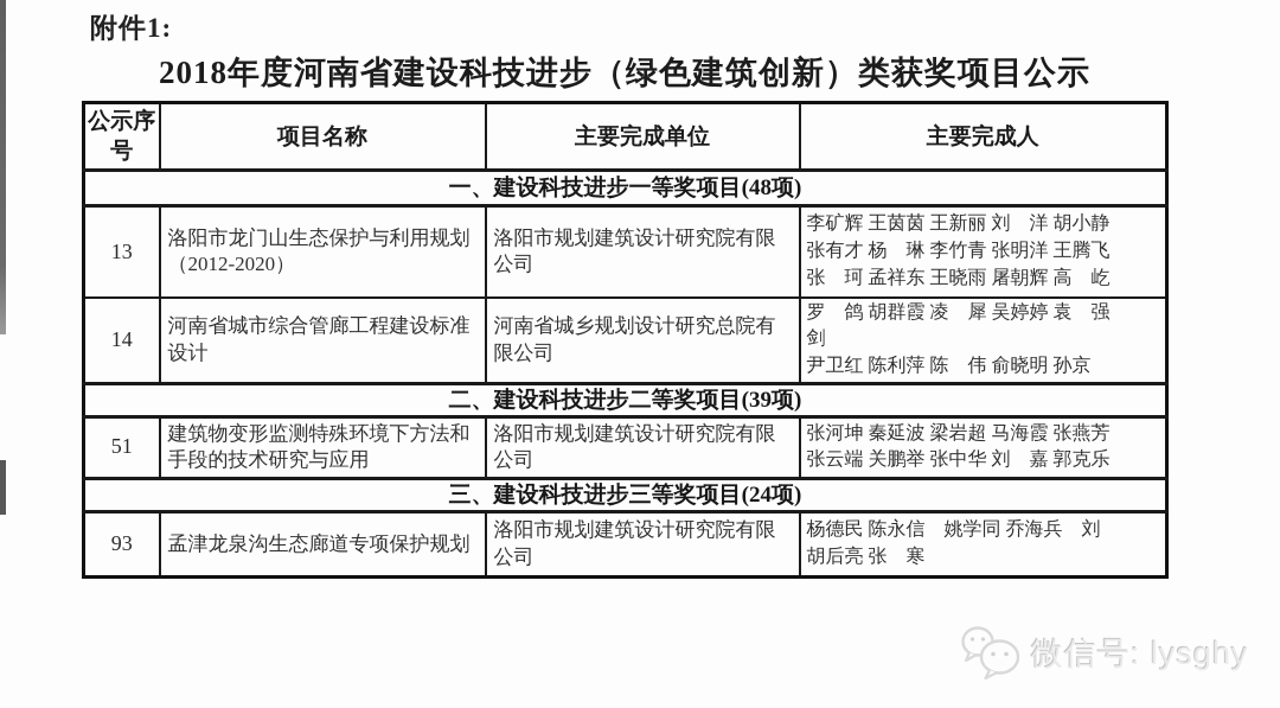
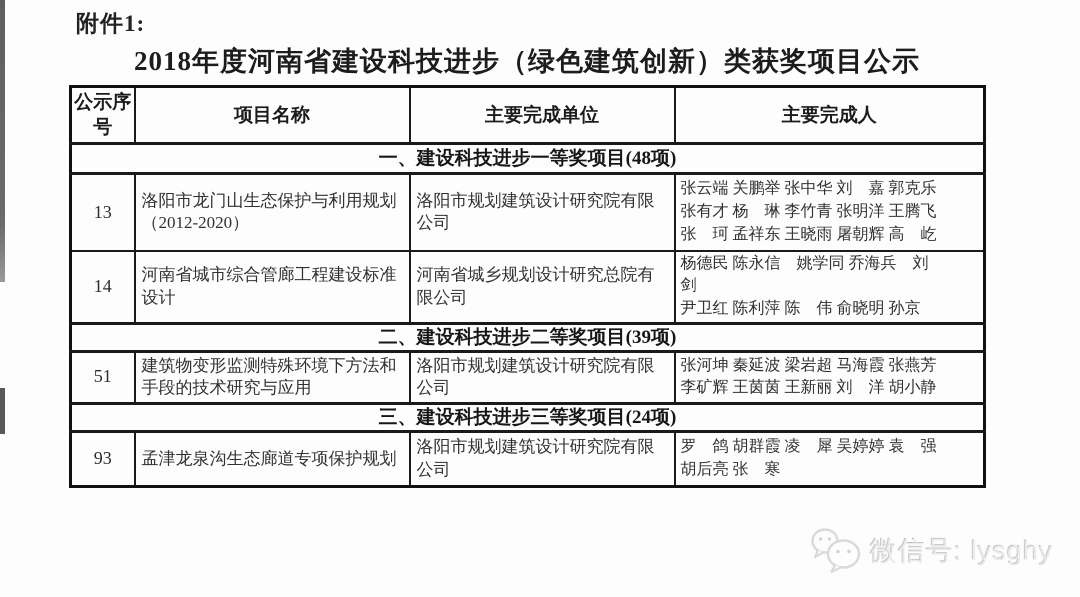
  附件1:
  2018年度河南省建设科技进步（绿色建筑创新）类获奖项目公示
  公示序号	项目名称	主要完成单位	主要完成人
  一、建设科技进步一等奖项目(48项)
- 13	洛阳市龙门山生态保护与利用规划 （2012-2020）	洛阳市规划建筑设计研究院有限 公司	李矿辉 王茵茵 王新丽 刘 洋 胡小静 张有才 杨 琳 李竹青 张明洋 王腾飞 张 珂 孟祥东 王晓雨 屠朝辉 高 屹
+ 13	洛阳市龙门山生态保护与利用规划 （2012-2020）	洛阳市规划建筑设计研究院有限 公司	张云端 关鹏举 张中华 刘 嘉 郭克乐 张有才 杨 琳 李竹青 张明洋 王腾飞 张 珂 孟祥东 王晓雨 屠朝辉 高 屹
- 14	河南省城市综合管廊工程建设标准 设计	河南省城乡规划设计研究总院有 限公司	罗 鸽 胡群霞 凌 犀 吴婷婷 袁 强 剑 尹卫红 陈利萍 陈 伟 俞晓明 孙京
+ 14	河南省城市综合管廊工程建设标准 设计	河南省城乡规划设计研究总院有 限公司	杨德民 陈永信 姚学同 乔海兵 刘 剑 尹卫红 陈利萍 陈 伟 俞晓明 孙京
  二、建设科技进步二等奖项目(39项)
- 51	建筑物变形监测特殊环境下方法和 手段的技术研究与应用	洛阳市规划建筑设计研究院有限 公司	张河坤 秦延波 梁岩超 马海霞 张燕芳 张云端 关鹏举 张中华 刘 嘉 郭克乐
+ 51	建筑物变形监测特殊环境下方法和 手段的技术研究与应用	洛阳市规划建筑设计研究院有限 公司	张河坤 秦延波 梁岩超 马海霞 张燕芳 李矿辉 王茵茵 王新丽 刘 洋 胡小静
  三、建设科技进步三等奖项目(24项)
- 93	孟津龙泉沟生态廊道专项保护规划	洛阳市规划建筑设计研究院有限 公司	杨德民 陈永信 姚学同 乔海兵 刘 胡后亮 张 寒
+ 93	孟津龙泉沟生态廊道专项保护规划	洛阳市规划建筑设计研究院有限 公司	罗 鸽 胡群霞 凌 犀 吴婷婷 袁 强 胡后亮 张 寒
  微信号: lysghy
